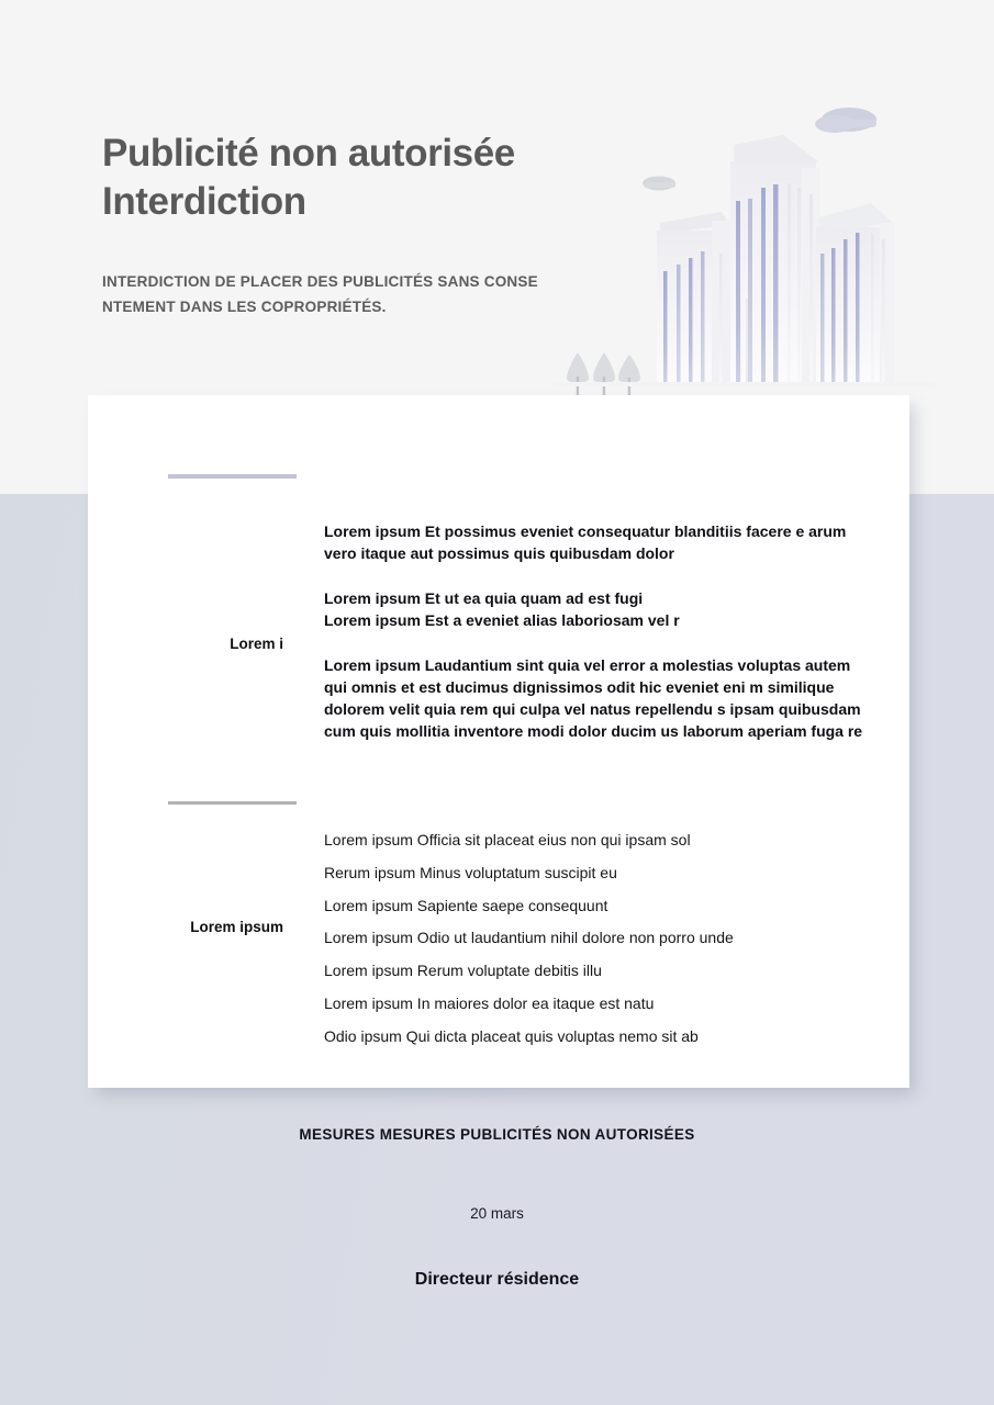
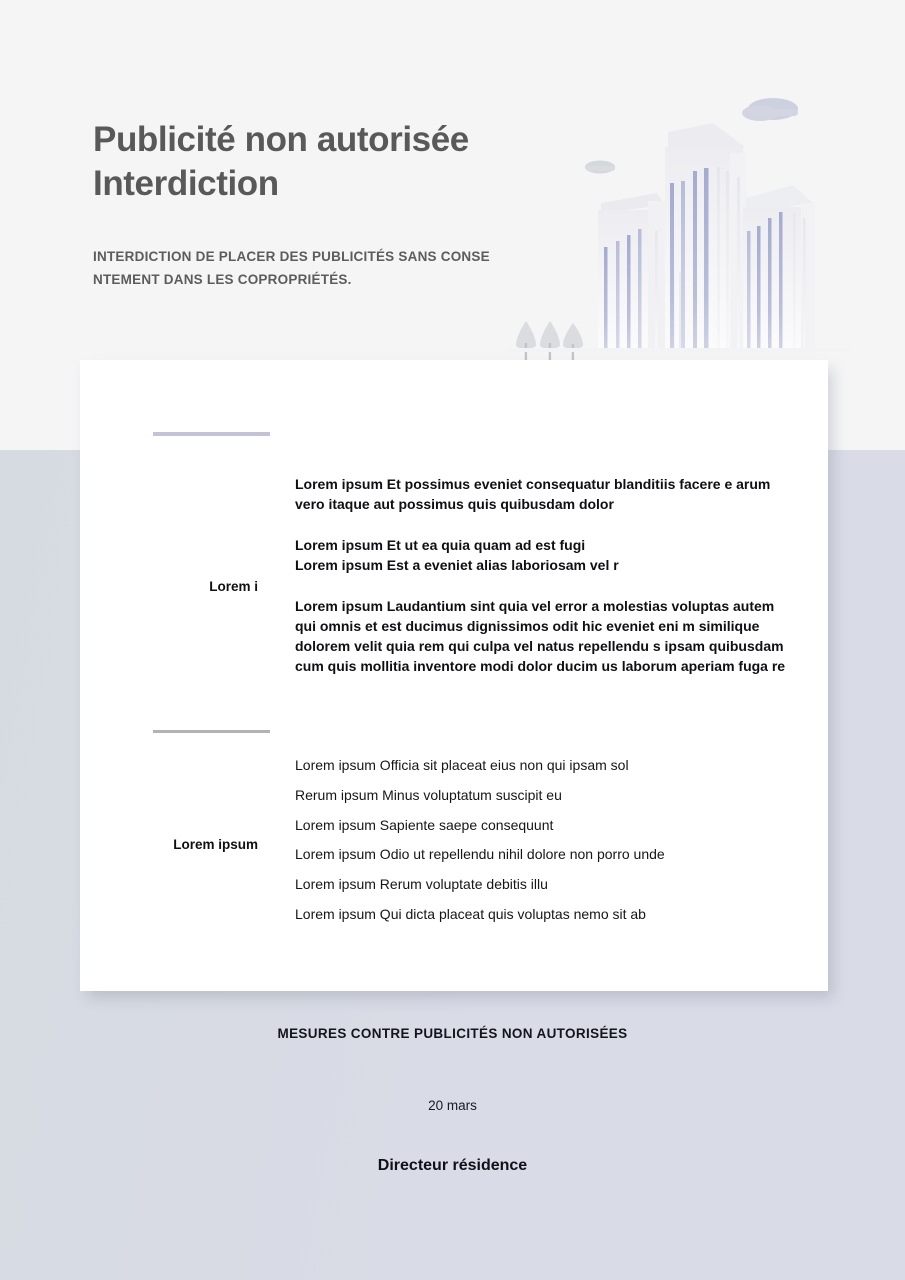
  Publicité non autorisée
  Interdiction
  INTERDICTION DE PLACER DES PUBLICITÉS SANS CONSE
  NTEMENT DANS LES COPROPRIÉTÉS.
  Lorem i
  Lorem ipsum Et possimus eveniet consequatur blanditiis facere e arum vero itaque aut possimus quis quibusdam dolor
  Lorem ipsum Et ut ea quia quam ad est fugi
  Lorem ipsum Est a eveniet alias laboriosam vel r
  Lorem ipsum Laudantium sint quia vel error a molestias voluptas autem qui omnis et est ducimus dignissimos odit hic eveniet eni m similique dolorem velit quia rem qui culpa vel natus repellendu s ipsam quibusdam cum quis mollitia inventore modi dolor ducim us laborum aperiam fuga re
  Lorem ipsum
  Lorem ipsum Officia sit placeat eius non qui ipsam sol
  Rerum ipsum Minus voluptatum suscipit eu
  Lorem ipsum Sapiente saepe consequunt
- Lorem ipsum Odio ut laudantium nihil dolore non porro unde
+ Lorem ipsum Odio ut repellendu nihil dolore non porro unde
  Lorem ipsum Rerum voluptate debitis illu
- Lorem ipsum In maiores dolor ea itaque est natu
- Odio ipsum Qui dicta placeat quis voluptas nemo sit ab
+ Lorem ipsum Qui dicta placeat quis voluptas nemo sit ab
- MESURES MESURES PUBLICITÉS NON AUTORISÉES
+ MESURES CONTRE PUBLICITÉS NON AUTORISÉES
  20 mars
  Directeur résidence
